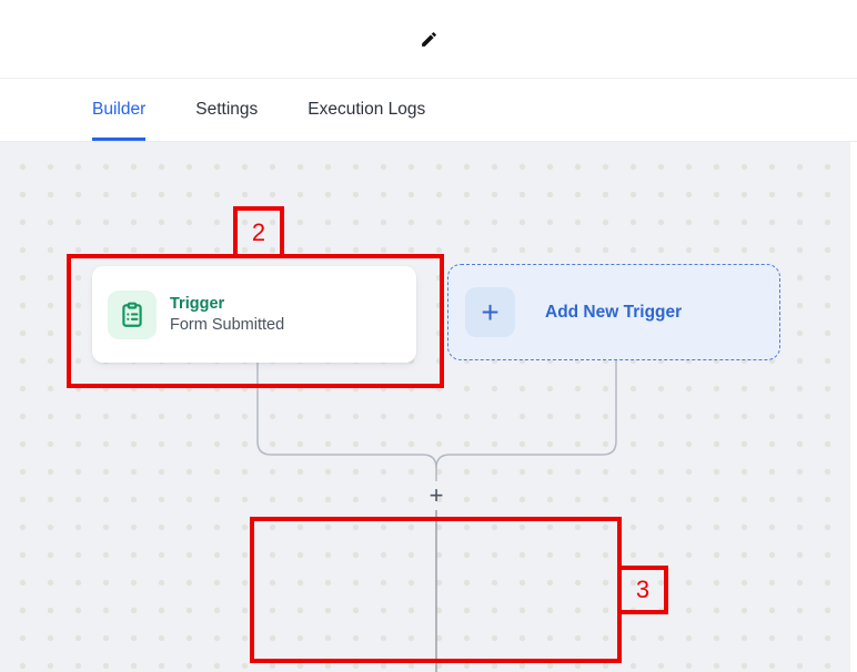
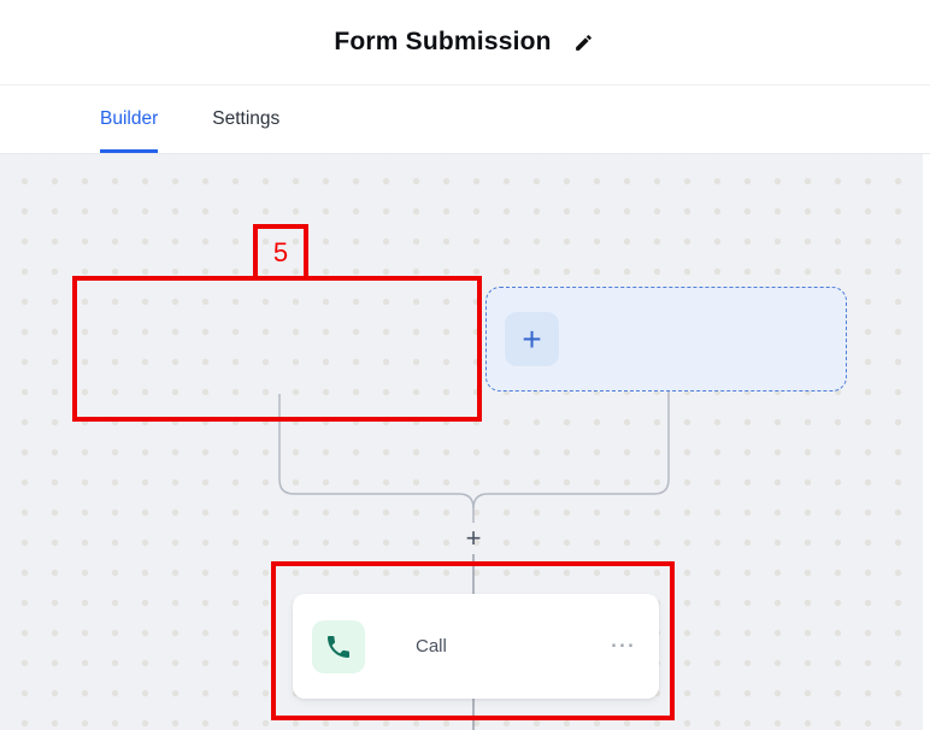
+ Form Submission
  Builder
  Settings
- Execution Logs
- Trigger
- Form Submitted
  +
- Add New Trigger
  +
+ Call
+ ⋯
- 2
+ 5
- 3
